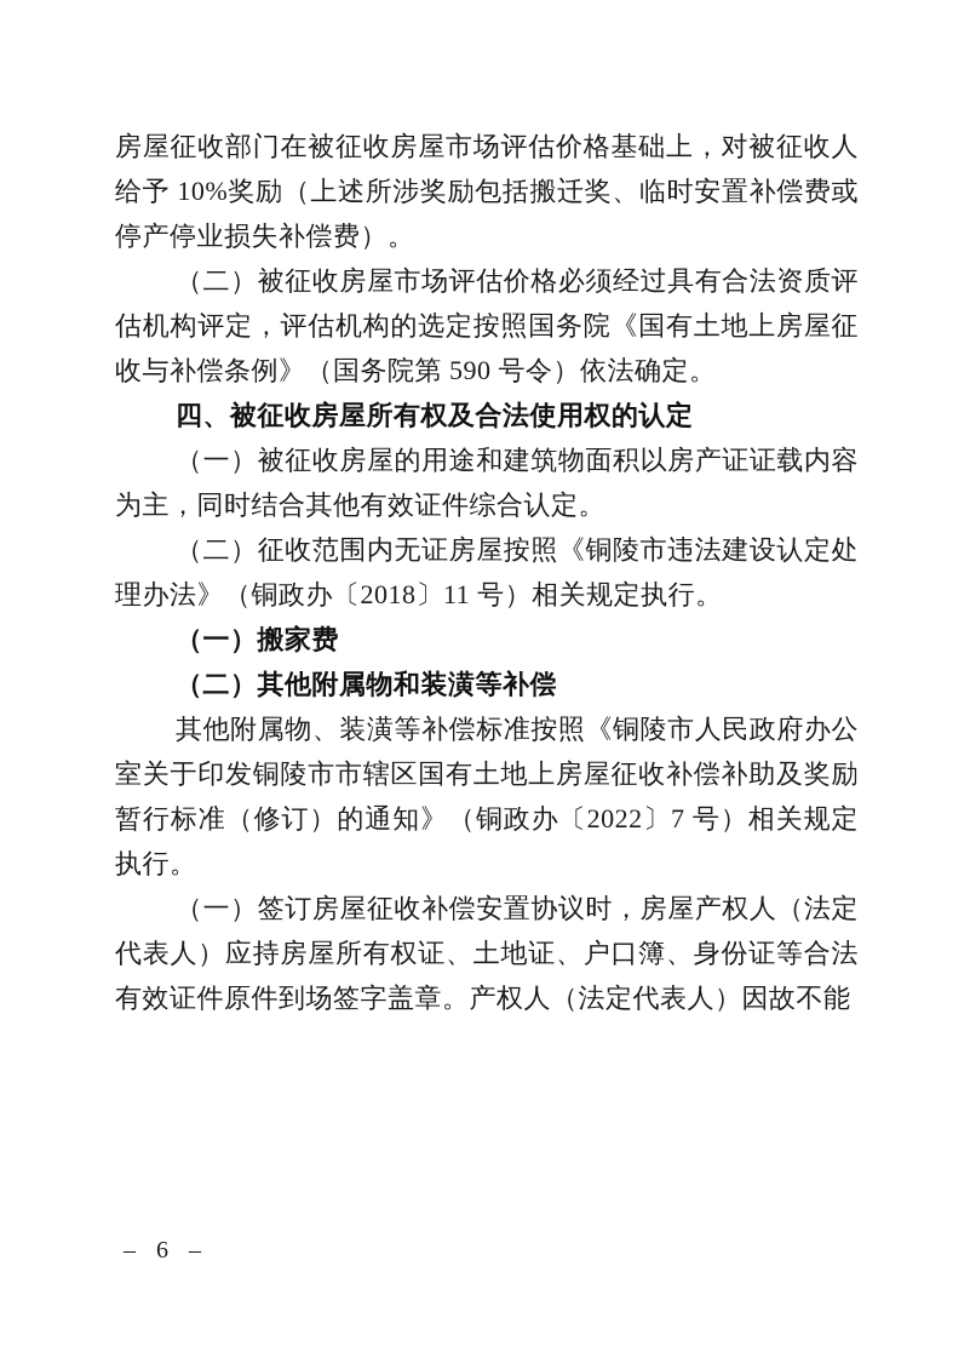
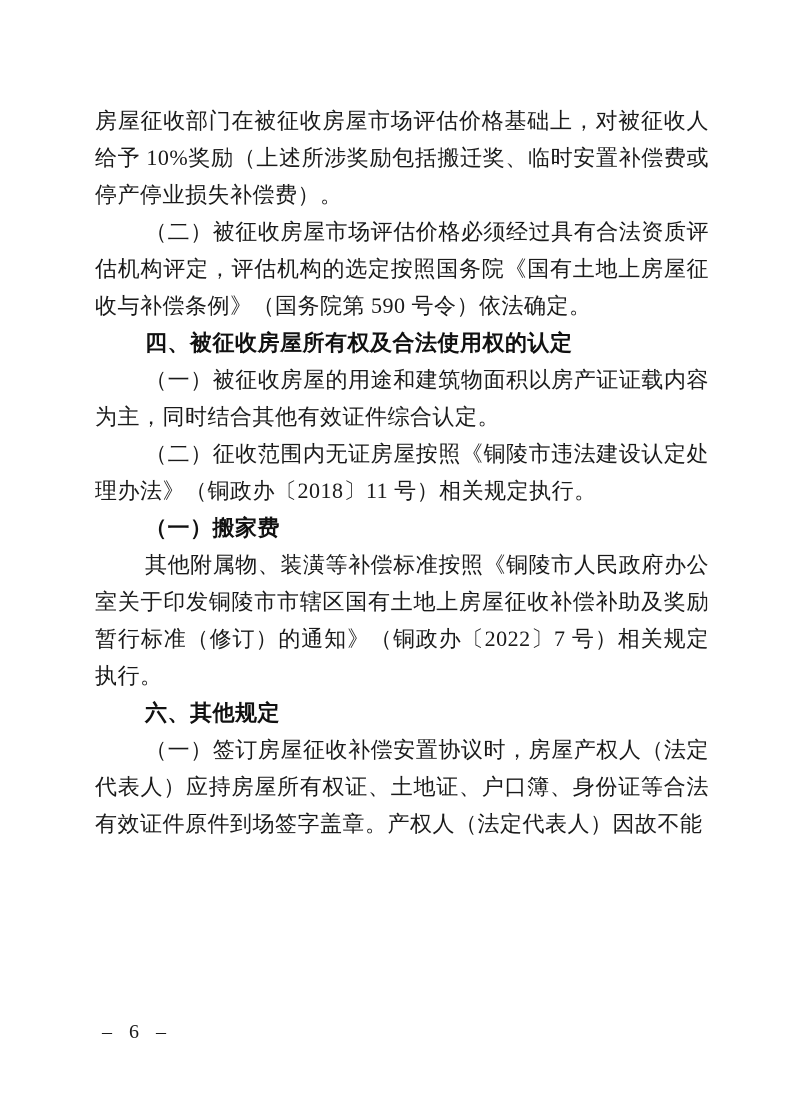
  房屋征收部门在被征收房屋市场评估价格基础上，对被征收人给予 10%奖励（上述所涉奖励包括搬迁奖、临时安置补偿费或停产停业损失补偿费）。
  （二）被征收房屋市场评估价格必须经过具有合法资质评估机构评定，评估机构的选定按照国务院《国有土地上房屋征收与补偿条例》（国务院第 590 号令）依法确定。
  四、被征收房屋所有权及合法使用权的认定
  （一）被征收房屋的用途和建筑物面积以房产证证载内容为主，同时结合其他有效证件综合认定。
  （二）征收范围内无证房屋按照《铜陵市违法建设认定处理办法》（铜政办〔2018〕11 号）相关规定执行。
  （一）搬家费
- （二）其他附属物和装潢等补偿
  其他附属物、装潢等补偿标准按照《铜陵市人民政府办公室关于印发铜陵市市辖区国有土地上房屋征收补偿补助及奖励暂行标准（修订）的通知》（铜政办〔2022〕7 号）相关规定执行。
+ 六、其他规定
  （一）签订房屋征收补偿安置协议时，房屋产权人（法定代表人）应持房屋所有权证、土地证、户口簿、身份证等合法有效证件原件到场签字盖章。产权人（法定代表人）因故不能
  – 6 –
